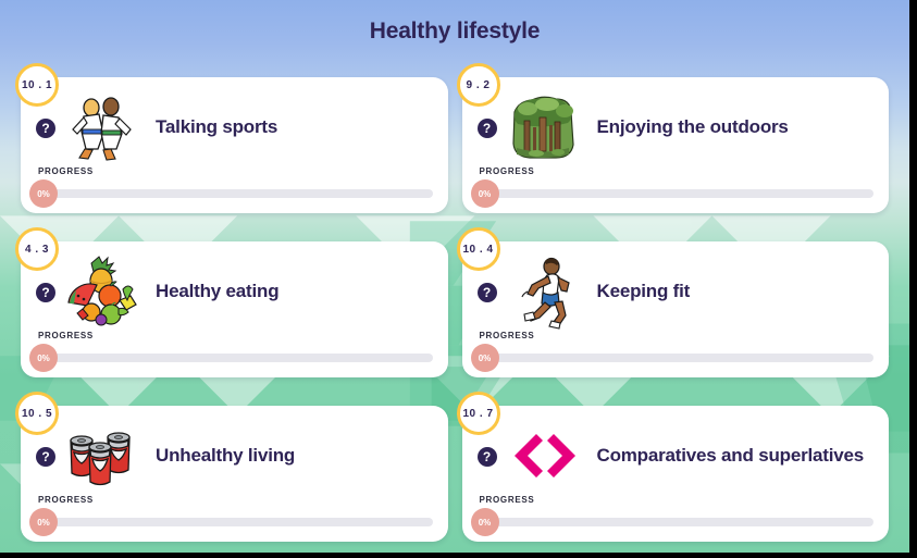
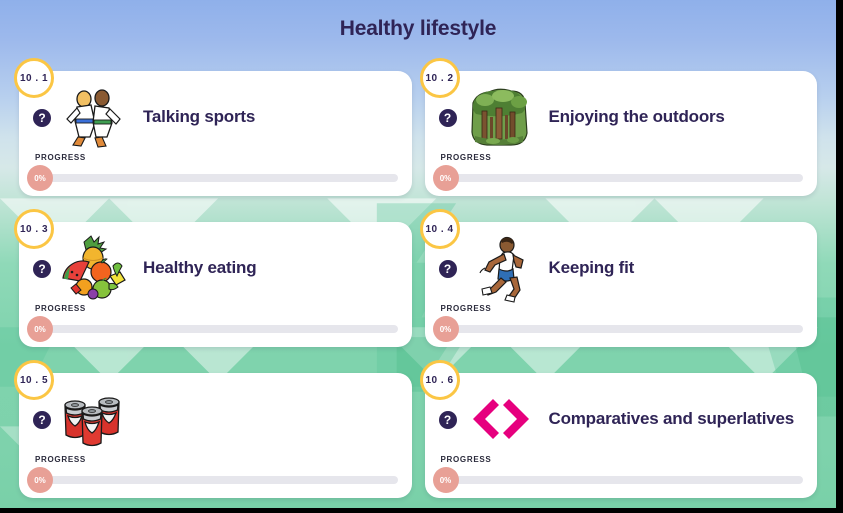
  Healthy lifestyle
  10 . 1
  ?
  Talking sports
  PROGRESS
  0%
- 9 . 2
+ 10 . 2
  ?
  Enjoying the outdoors
  PROGRESS
  0%
- 4 . 3
+ 10 . 3
  ?
  Healthy eating
  PROGRESS
  0%
  10 . 4
  ?
  Keeping fit
  PROGRESS
  0%
  10 . 5
  ?
- Unhealthy living
  PROGRESS
  0%
- 10 . 7
+ 10 . 6
  ?
  Comparatives and superlatives
  PROGRESS
  0%
